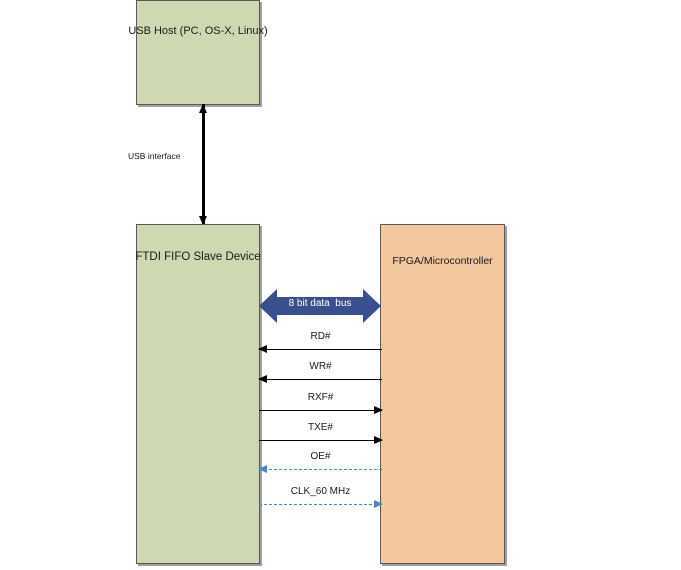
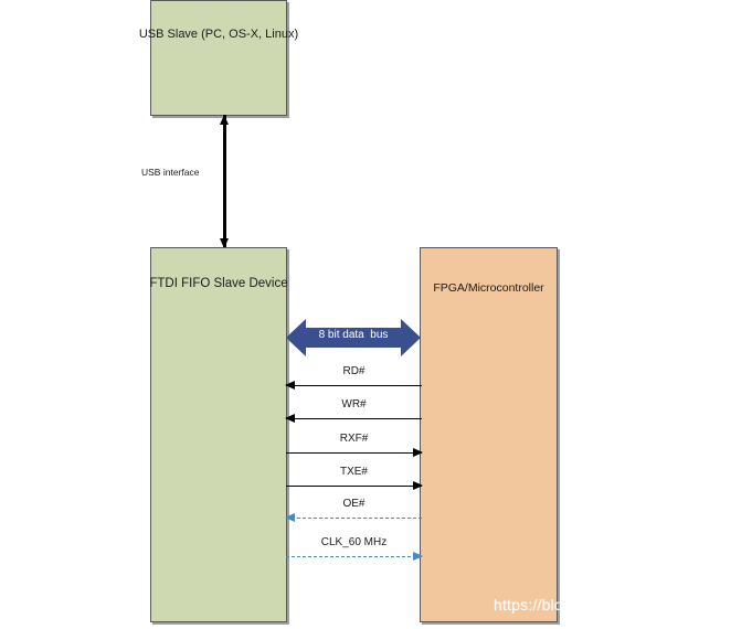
- USB Host (PC, OS-X, Linux)
+ USB Slave (PC, OS-X, Linux)
  USB interface
  FTDI FIFO Slave Device
  FPGA/Microcontroller
  8 bit data bus
  RD#
  WR#
  RXF#
  TXE#
  OE#
  CLK_60 MHz
+ https://blog.csdn.net/wenjia7803
